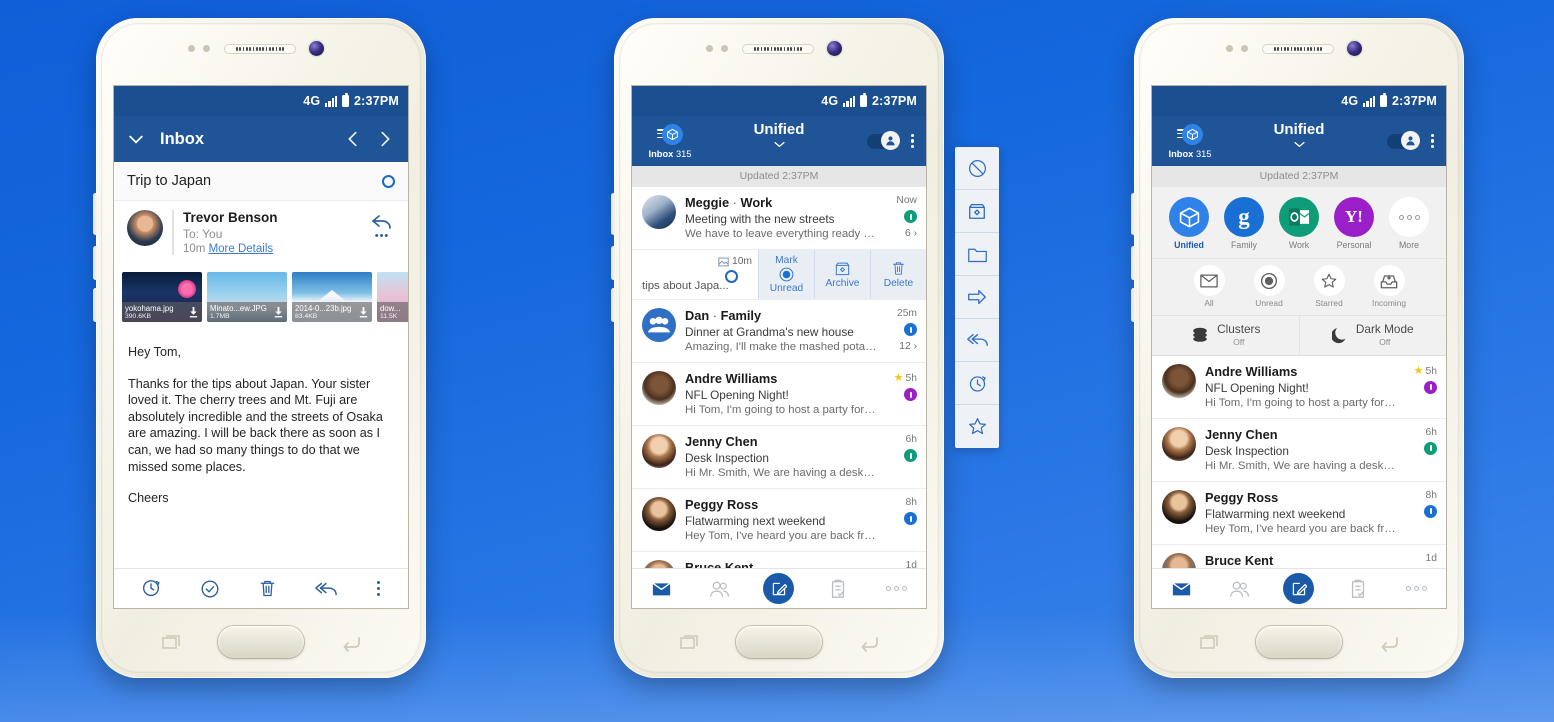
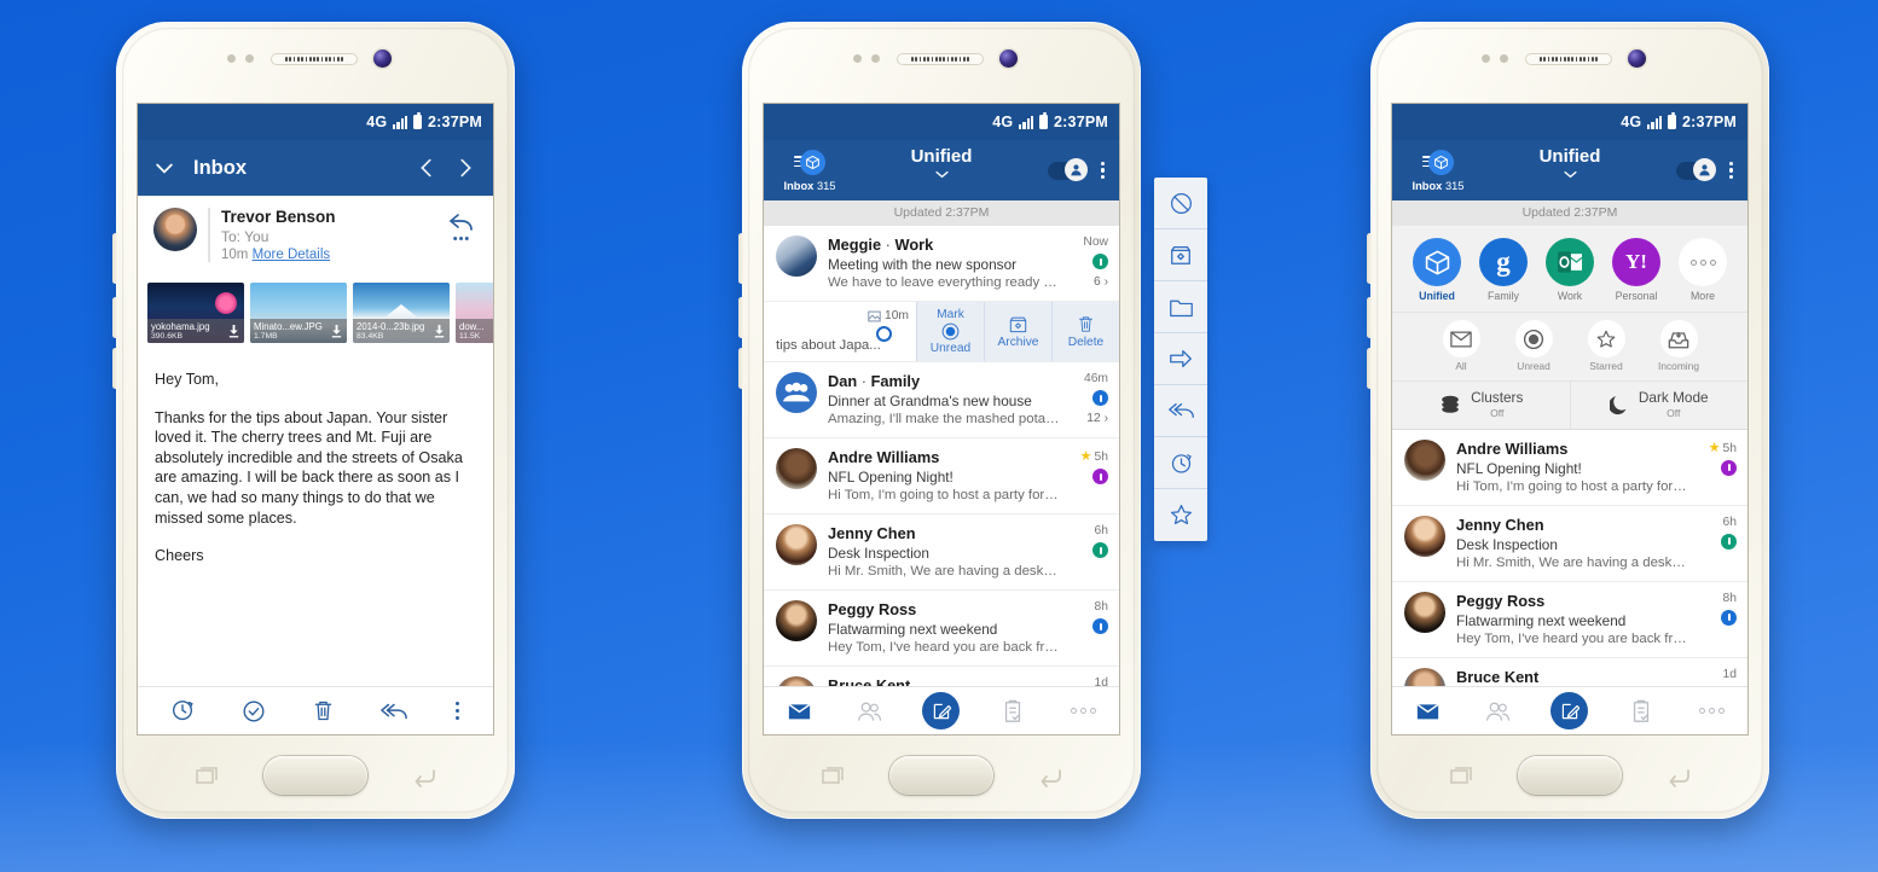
  4G
  2:37PM
  Inbox
- Trip to Japan
  Trevor Benson
  To: You
  10m More Details
  •••
  yokohama.jpg
  Minato...ew.JPG
  2014-0...23b.jpg
  dow...
  Hey Tom,
  Thanks for the tips about Japan. Your sister loved it. The cherry trees and Mt. Fuji are absolutely incredible and the streets of Osaka are amazing. I will be back there as soon as I can, we had so many things to do that we missed some places.
  Cheers
  4G
  2:37PM
  Inbox 315
  Unified
  Updated 2:37PM
  Meggie · Work
- Meeting with the new streets
+ Meeting with the new sponsor
  We have to leave everything ready for
  Now
  6 ›
  10m
  tips about Japa...
  Mark
  Unread
  Archive
  Delete
  Dan · Family
  Dinner at Grandma's new house
  Amazing, I'll make the mashed potato
- 25m
+ 46m
  12 ›
  Andre Williams
  NFL Opening Night!
  Hi Tom, I'm going to host a party for th
  ★ 5h
  Jenny Chen
  Desk Inspection
  Hi Mr. Smith, We are having a desk in
  6h
  Peggy Ross
  Flatwarming next weekend
  Hey Tom, I've heard you are back from
  8h
  1d
  4G
  2:37PM
  Inbox 315
  Unified
  Updated 2:37PM
  Unified
  g
  Family
  Work
  Y!
  Personal
  More
  All
  Unread
  Starred
  Incoming
  Clusters
  Off
  Dark Mode
  Off
  Andre Williams
  NFL Opening Night!
  Hi Tom, I'm going to host a party for th
  ★ 5h
  Jenny Chen
  Desk Inspection
  Hi Mr. Smith, We are having a desk in
  6h
  Peggy Ross
  Flatwarming next weekend
  Hey Tom, I've heard you are back from
  8h
  Bruce Kent
  1d
